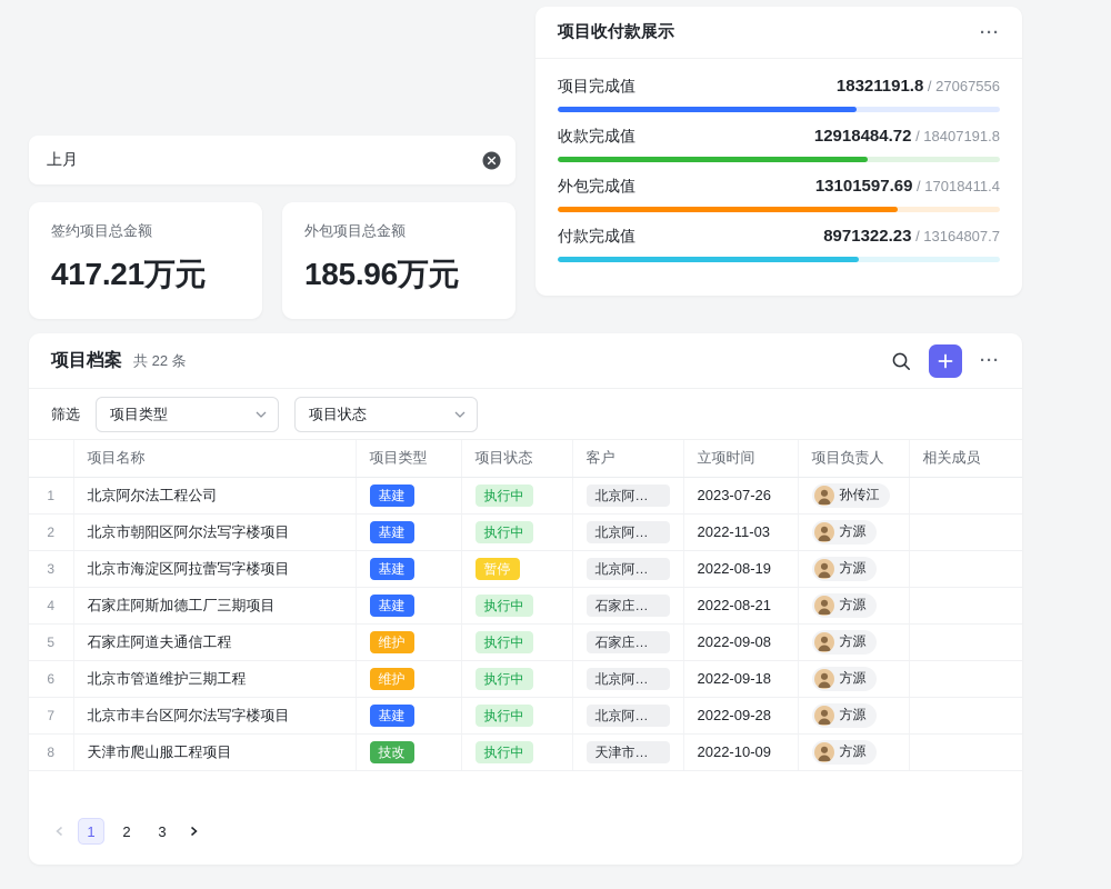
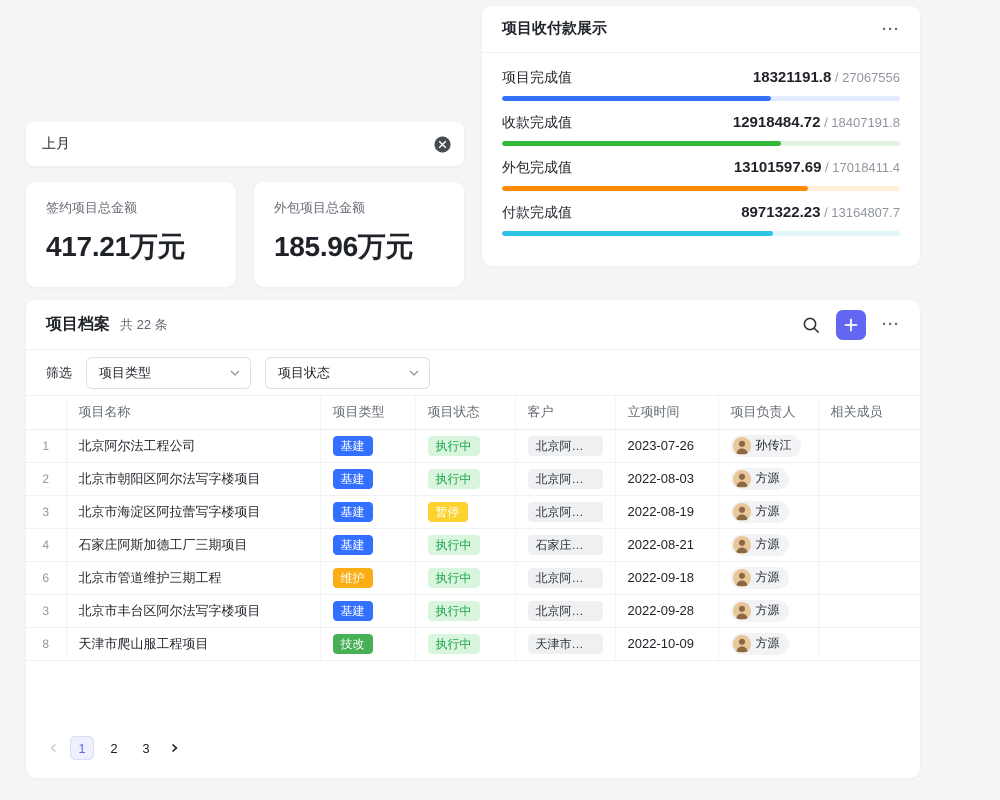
  上月
  签约项目总金额
  417.21万元
  外包项目总金额
  185.96万元
  项目收付款展示
  ···
  项目完成值
  18321191.8 / 27067556
  收款完成值
  12918484.72 / 18407191.8
  外包完成值
  13101597.69 / 17018411.4
  付款完成值
  8971322.23 / 13164807.7
  项目档案
  共 22 条
  ···
  筛选
  项目类型
  项目状态
  	项目名称	项目类型	项目状态	客户	立项时间	项目负责人	相关成员
  1	北京阿尔法工程公司	基建	执行中	北京阿尔法…	2023-07-26	孙传江
- 2	北京市朝阳区阿尔法写字楼项目	基建	执行中	北京阿尔法…	2022-11-03	方源
+ 2	北京市朝阳区阿尔法写字楼项目	基建	执行中	北京阿尔法…	2022-08-03	方源
  3	北京市海淀区阿拉蕾写字楼项目	基建	暂停	北京阿尔法…	2022-08-19	方源
  4	石家庄阿斯加德工厂三期项目	基建	执行中	石家庄市A县	2022-08-21	方源
- 5	石家庄阿道夫通信工程	维护	执行中	石家庄市A县	2022-09-08	方源
  6	北京市管道维护三期工程	维护	执行中	北京阿尔法…	2022-09-18	方源
- 7	北京市丰台区阿尔法写字楼项目	基建	执行中	北京阿尔法…	2022-09-28	方源
+ 3	北京市丰台区阿尔法写字楼项目	基建	执行中	北京阿尔法…	2022-09-28	方源
  8	天津市爬山服工程项目	技改	执行中	天津市奈文…	2022-10-09	方源
  1
  2
  3
